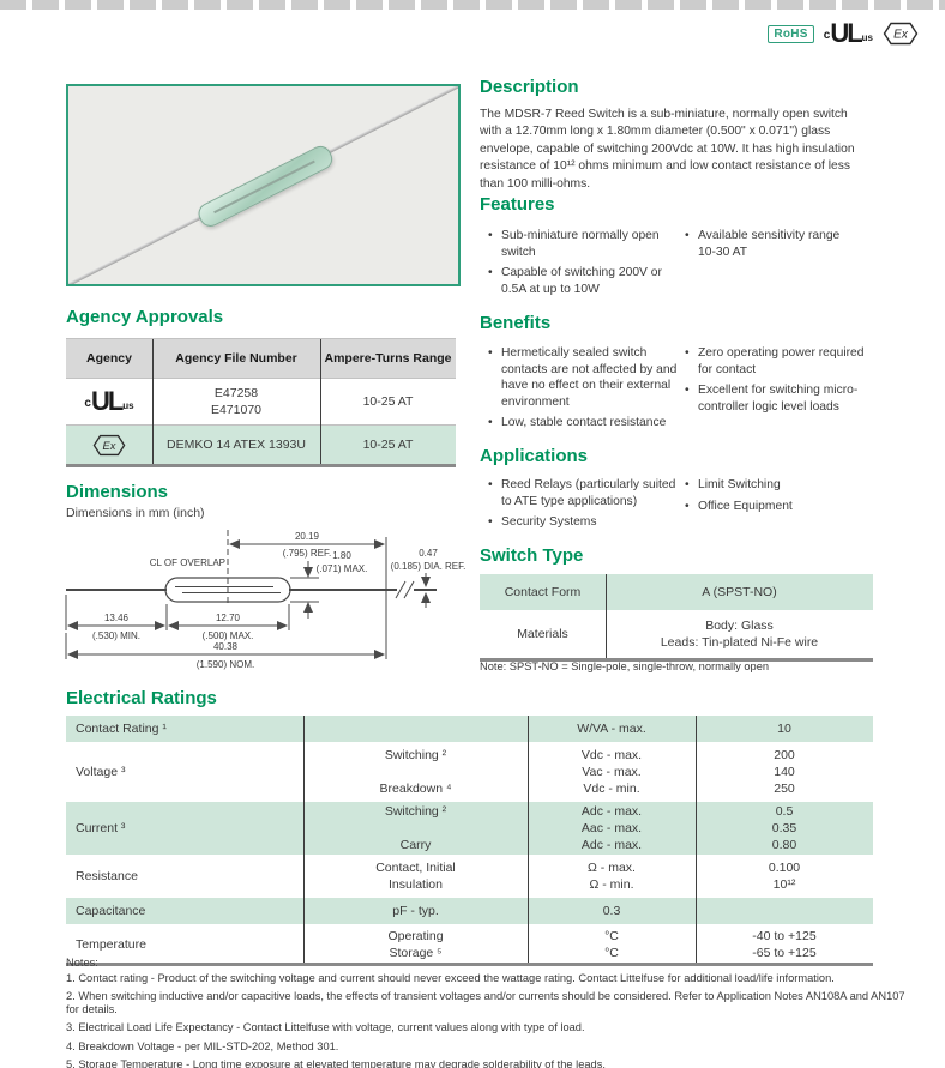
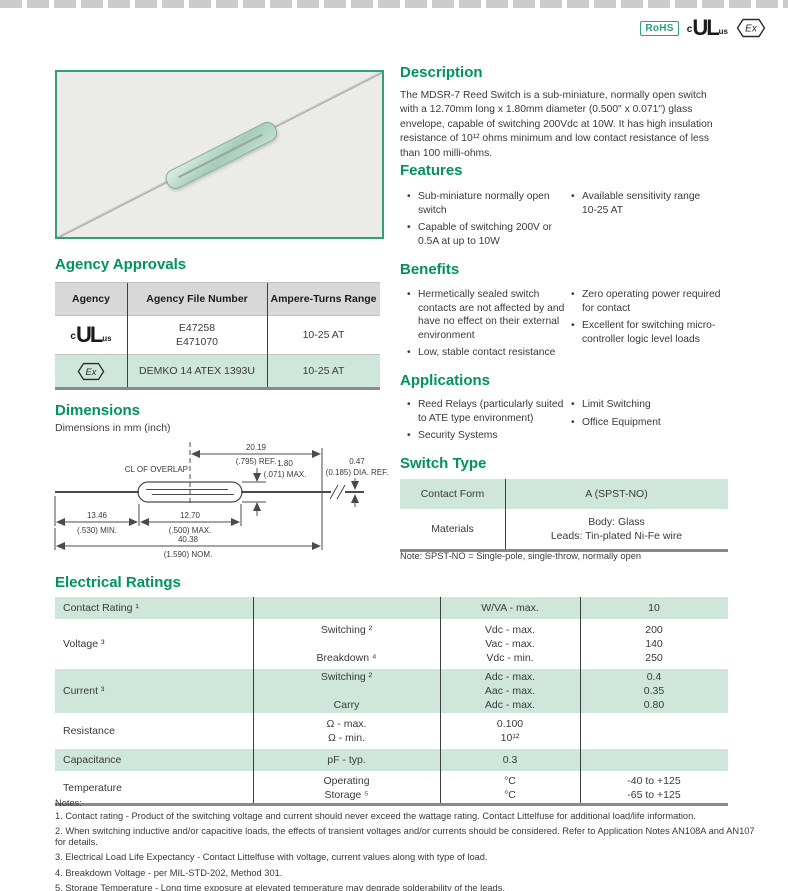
  RoHS
  c
  UL
  us
  Ex
  Description
  The MDSR-7 Reed Switch is a sub-miniature, normally open switch with a 12.70mm long x 1.80mm diameter (0.500" x 0.071") glass envelope, capable of switching 200Vdc at 10W. It has high insulation resistance of 10¹² ohms minimum and low contact resistance of less than 100 milli-ohms.
  Features
  Sub-miniature normally open switch
  Capable of switching 200V or 0.5A at up to 10W
- Available sensitivity range 10-30 AT
+ Available sensitivity range 10-25 AT
  Benefits
  Hermetically sealed switch contacts are not affected by and have no effect on their external environment
  Low, stable contact resistance
  Zero operating power required for contact
  Excellent for switching micro-controller logic level loads
  Applications
- Reed Relays (particularly suited to ATE type applications)
+ Reed Relays (particularly suited to ATE type environment)
  Security Systems
  Limit Switching
  Office Equipment
  Switch Type
  Contact Form
  A (SPST-NO)
  Materials
  Body: Glass
  Leads: Tin-plated Ni-Fe wire
  Note: SPST-NO = Single-pole, single-throw, normally open
  Agency Approvals
  Agency
  Agency File Number
  Ampere-Turns Range
  c
  UL
  us
  E47258
  E471070
  10-25 AT
  Ex
  DEMKO 14 ATEX 1393U
  10-25 AT
  Dimensions
  Dimensions in mm (inch)
  CL OF OVERLAP
  20.19
  (.795) REF.
  1.80
  (.071) MAX.
  0.47
  (0.185) DIA. REF.
  13.46
  (.530) MIN.
  12.70
  (.500) MAX.
  40.38
  (1.590) NOM.
  Electrical Ratings
  Contact Rating ¹
  W/VA - max.
  10
  Voltage ³
  Switching ²
  Breakdown ⁴
  Vdc - max.
  Vac - max.
  Vdc - min.
  200
  140
  250
  Current ³
  Switching ²
  Carry
  Adc - max.
  Aac - max.
  Adc - max.
- 0.5
+ 0.4
  0.35
  0.80
  Resistance
- Contact, Initial
- Insulation
  Ω - max.
  Ω - min.
  0.100
  10¹²
  Capacitance
  pF - typ.
  0.3
  Temperature
  Operating
  Storage ⁵
  °C
  °C
  -40 to +125
  -65 to +125
  Notes:
  1. Contact rating - Product of the switching voltage and current should never exceed the wattage rating. Contact Littelfuse for additional load/life information.
  2. When switching inductive and/or capacitive loads, the effects of transient voltages and/or currents should be considered. Refer to Application Notes AN108A and AN107 for details.
  3. Electrical Load Life Expectancy - Contact Littelfuse with voltage, current values along with type of load.
  4. Breakdown Voltage - per MIL-STD-202, Method 301.
  5. Storage Temperature - Long time exposure at elevated temperature may degrade solderability of the leads.
